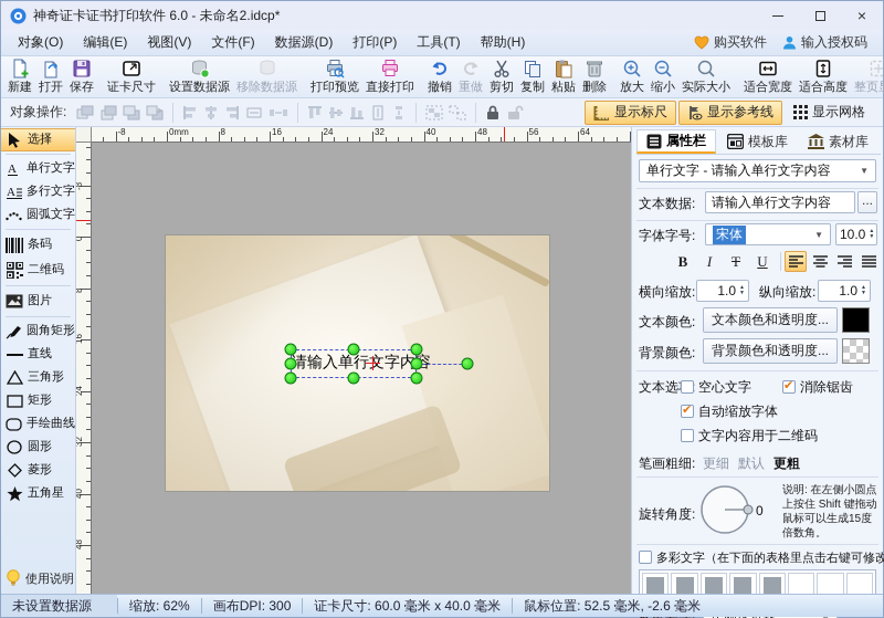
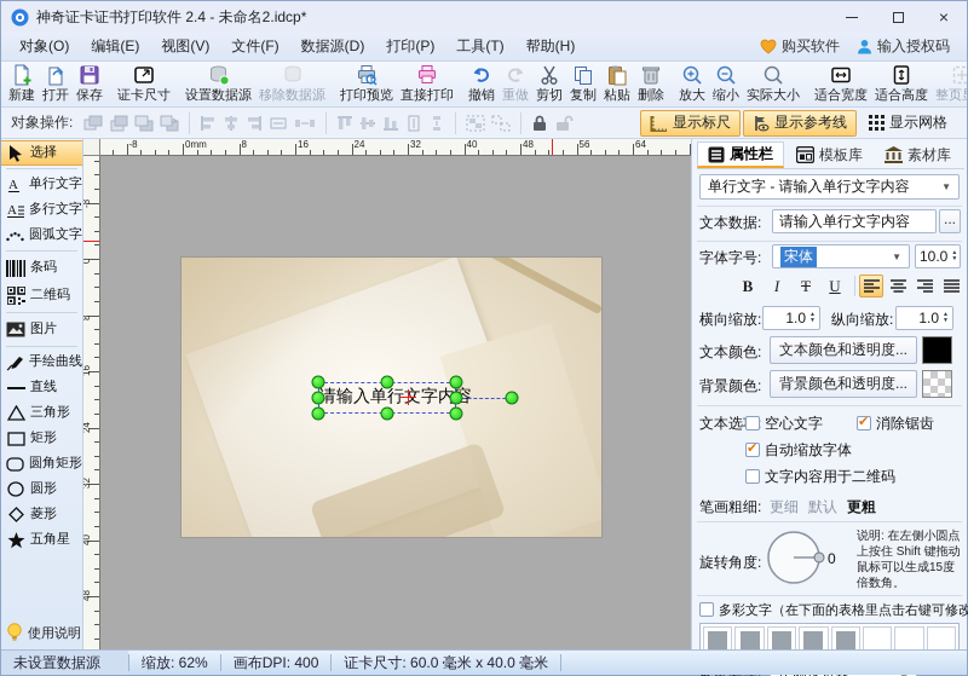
- 神奇证卡证书打印软件 6.0 - 未命名2.idcp*
+ 神奇证卡证书打印软件 2.4 - 未命名2.idcp*
  ×
  对象(O)
  编辑(E)
  视图(V)
  文件(F)
  数据源(D)
  打印(P)
  工具(T)
  帮助(H)
  购买软件
  输入授权码
  新建
  打开
  保存
  证卡尺寸
  设置数据源
  移除数据源
  打印预览
  直接打印
  撤销
  重做
  剪切
  复制
  粘贴
  删除
  放大
  缩小
  实际大小
  适合宽度
  适合高度
  对象操作:
  显示标尺
  显示参考线
  显示网格
  选择
  A
  单行文字
  A
  多行文字
  圆弧文字
  条码
  二维码
  图片
- 圆角矩形
+ 手绘曲线
  直线
  三角形
  矩形
- 手绘曲线
+ 圆角矩形
  圆形
  菱形
  五角星
  使用说明
  -8
  0mm
  8
  16
  24
  32
  40
  48
  56
  64
  请输入单行字内容
  属性栏
  模板库
  素材库
  单行文字 - 请输入单行文字内容
  ▼
  文本数据:
  请输入单行文字内容
  ...
  字体字号:
  宋体
  ▼
  10.0
  B
  I
  T
  U
  横向缩放:
  1.0
  纵向缩放:
  1.0
  文本颜色:
  文本颜色和透明度...
  背景颜色:
  背景颜色和透明度...
  空心文字
  消除锯齿
  自动缩放字体
  文字内容用于二维码
  笔画粗细:
  更细
  默认
  更粗
  旋转角度:
  0
  说明: 在左侧小圆点上按住 Shift 键拖动鼠标可以生成15度倍数角。
  多彩文字（在下面的表格里点击右键可修改
  未设置数据源
  缩放: 62%
- 画布DPI: 300
+ 画布DPI: 400
  证卡尺寸: 60.0 毫米 x 40.0 毫米
- 鼠标位置: 52.5 毫米, -2.6 毫米
